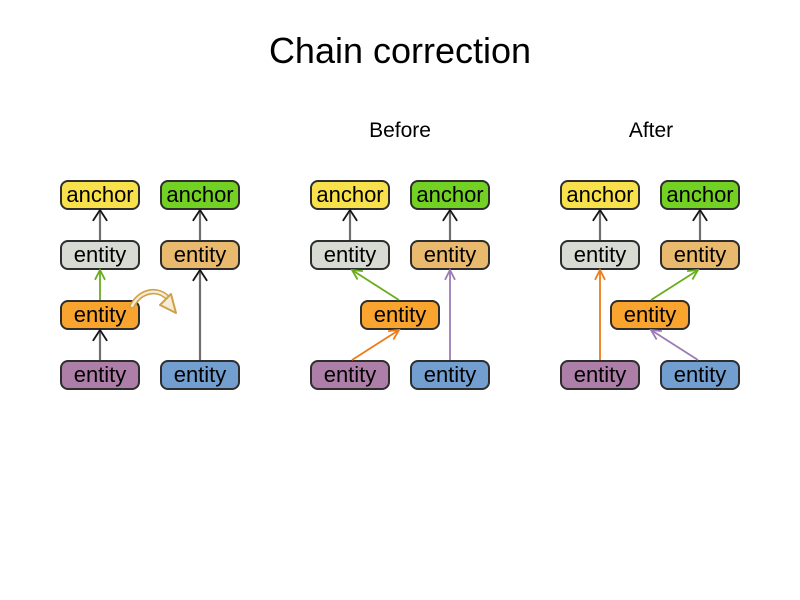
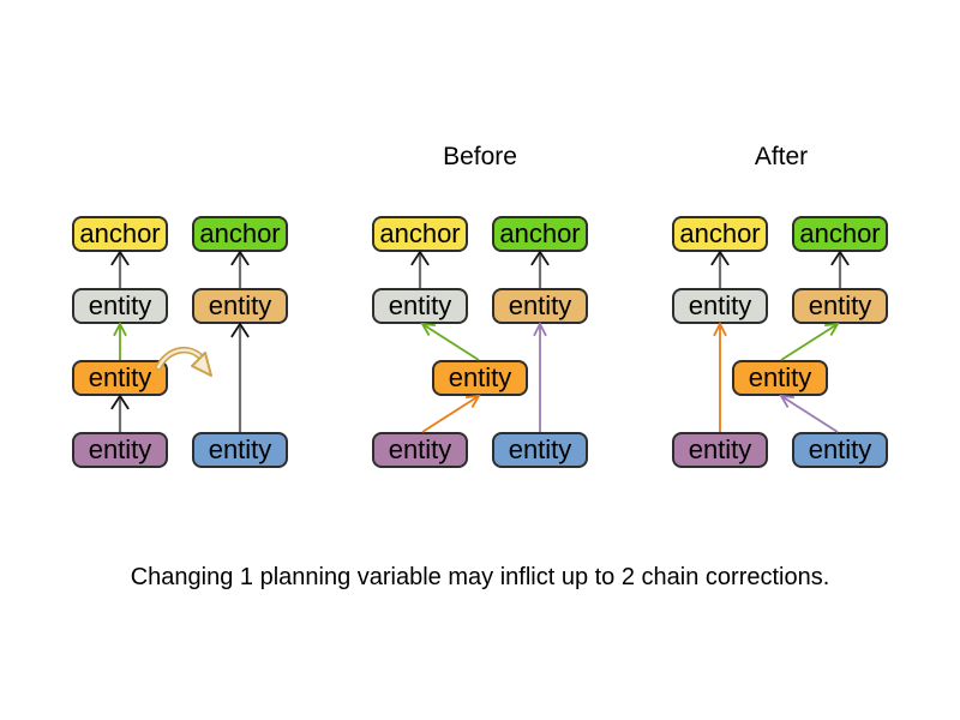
- Chain correction
  Before
  After
  anchor
  entity
  entity
  entity
  anchor
  entity
  entity
  anchor
  entity
  entity
  anchor
  entity
  entity
  entity
  anchor
  entity
  entity
  anchor
  entity
  entity
  entity
+ Changing 1 planning variable may inflict up to 2 chain corrections.
